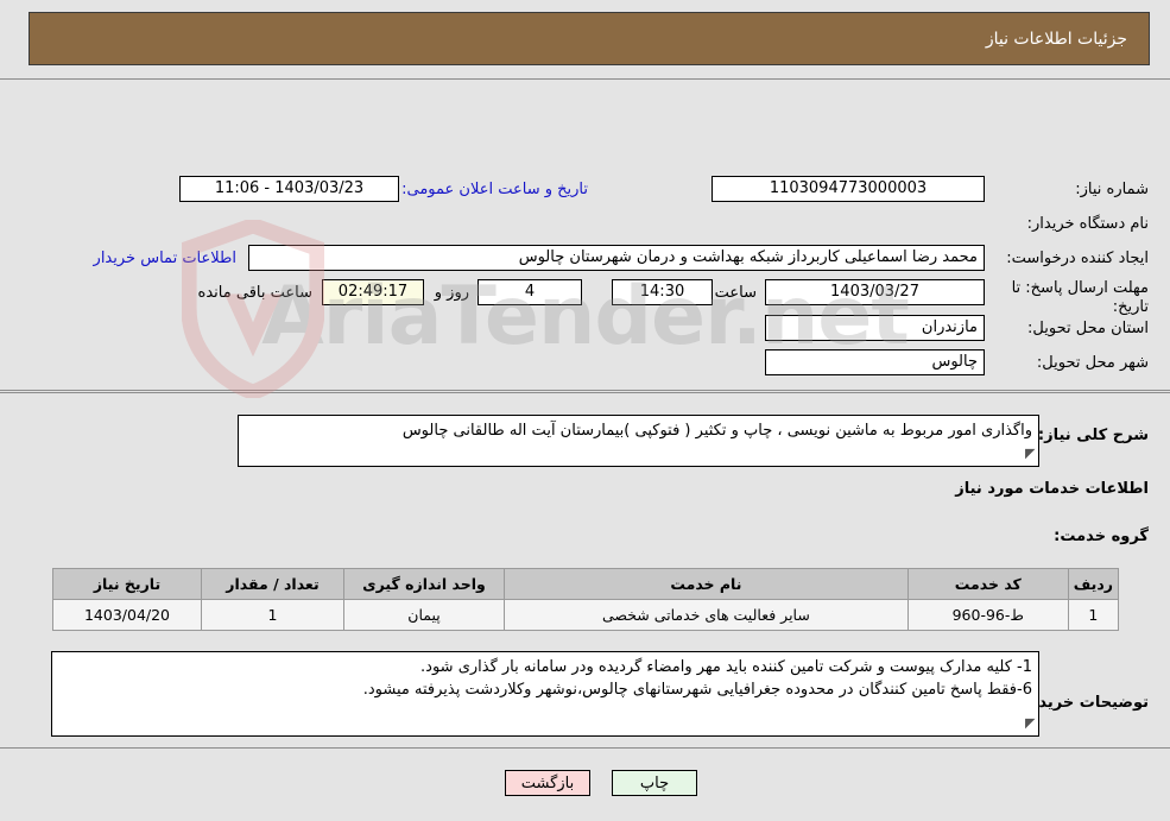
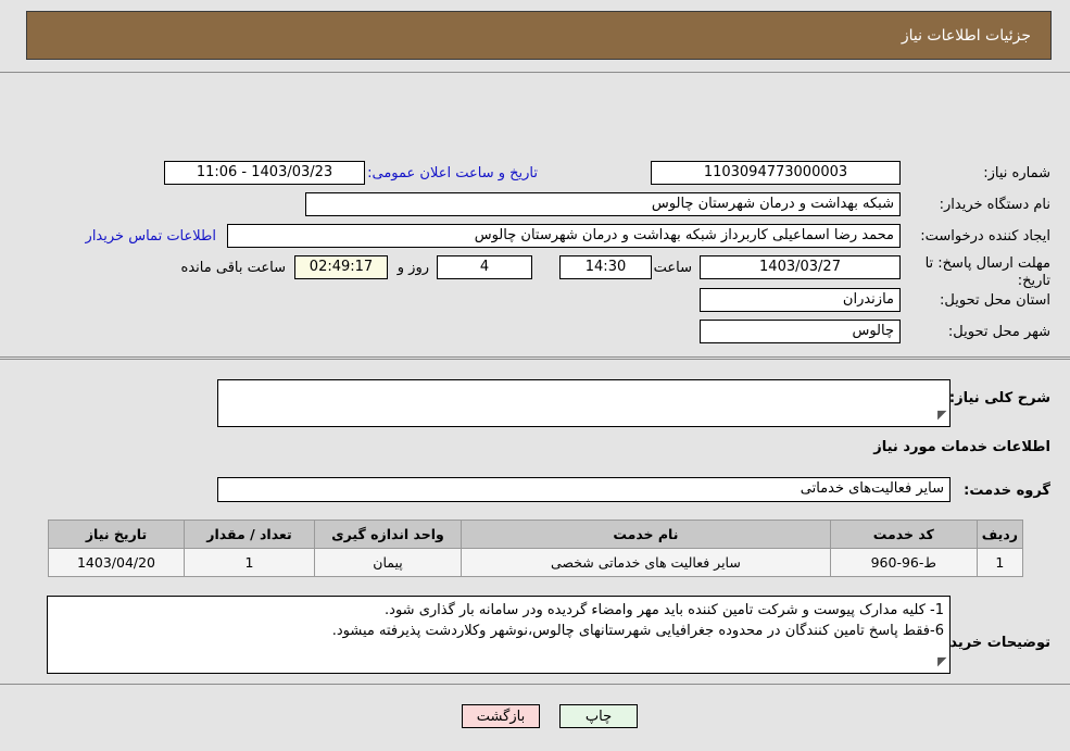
  جزئیات اطلاعات نیاز
  شماره نیاز:
  1103094773000003
  تاریخ و ساعت اعلان عمومی:
  1403/03/23 - 11:06
  نام دستگاه خریدار:
+ شبکه بهداشت و درمان شهرستان چالوس
  ایجاد کننده درخواست:
  محمد رضا اسماعیلی کاربرداز شبکه بهداشت و درمان شهرستان چالوس
  اطلاعات تماس خریدار
  مهلت ارسال پاسخ: تا تاریخ:
  1403/03/27
  ساعت
  14:30
  4
  روز و
  02:49:17
  ساعت باقی مانده
  استان محل تحویل:
  مازندران
  شهر محل تحویل:
  چالوس
- AriaTender.net
  شرح کلی نیاز:
- واگذاری امور مربوط به ماشین نویسی ، چاپ و تکثیر ( فتوکپی )بیمارستان آیت اله طالقانی چالوس
  اطلاعات خدمات مورد نیاز
  گروه خدمت:
+ سایر فعالیت‌های خدماتی
  ردیف	کد خدمت	نام خدمت	واحد اندازه گیری	تعداد / مقدار	تاریخ نیاز
  1	ط-96-960	سایر فعالیت های خدماتی شخصی	پیمان	1	1403/04/20
  توضیحات خرید
  1- کلیه مدارک پیوست و شرکت تامین کننده باید مهر وامضاء گردیده ودر سامانه بار گذاری شود.
  6-فقط پاسخ تامین کنندگان در محدوده جغرافیایی شهرستانهای چالوس،نوشهر وکلاردشت پذیرفته میشود.
  بازگشت
  چاپ
